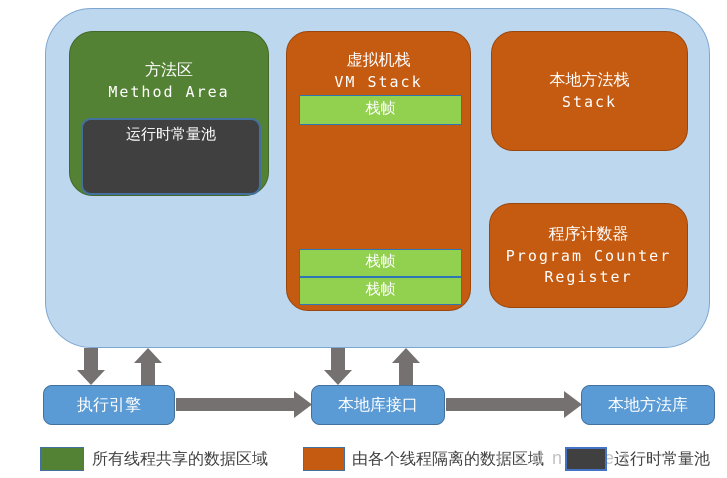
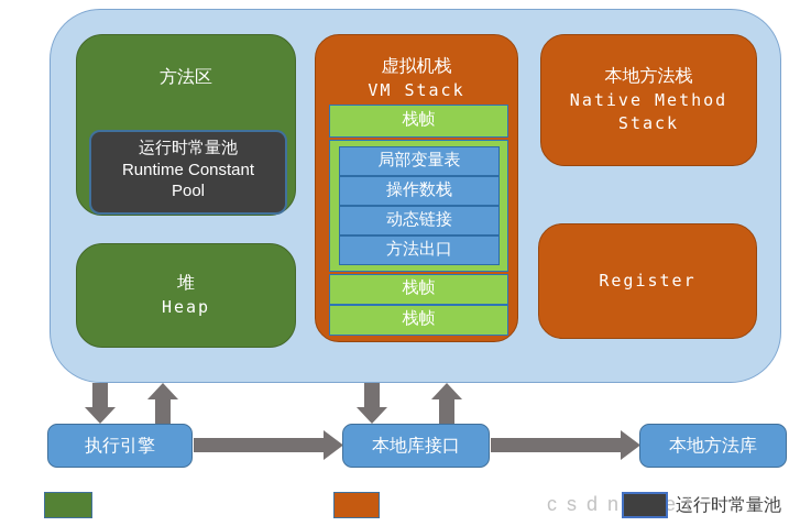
  方法区
- Method Area
  运行时常量池
+ Runtime Constant
+ Pool
+ 堆
+ Heap
  虚拟机栈
  VM Stack
  栈帧
+ 局部变量表
+ 操作数栈
+ 动态链接
+ 方法出口
  栈帧
  栈帧
  本地方法栈
+ Native Method
  Stack
- 程序计数器
- Program Counter
  Register
  执行引擎
  本地库接口
  本地方法库
- 所有线程共享的数据区域
- 由各个线程隔离的数据区域
  csdnet
  运行时常量池
